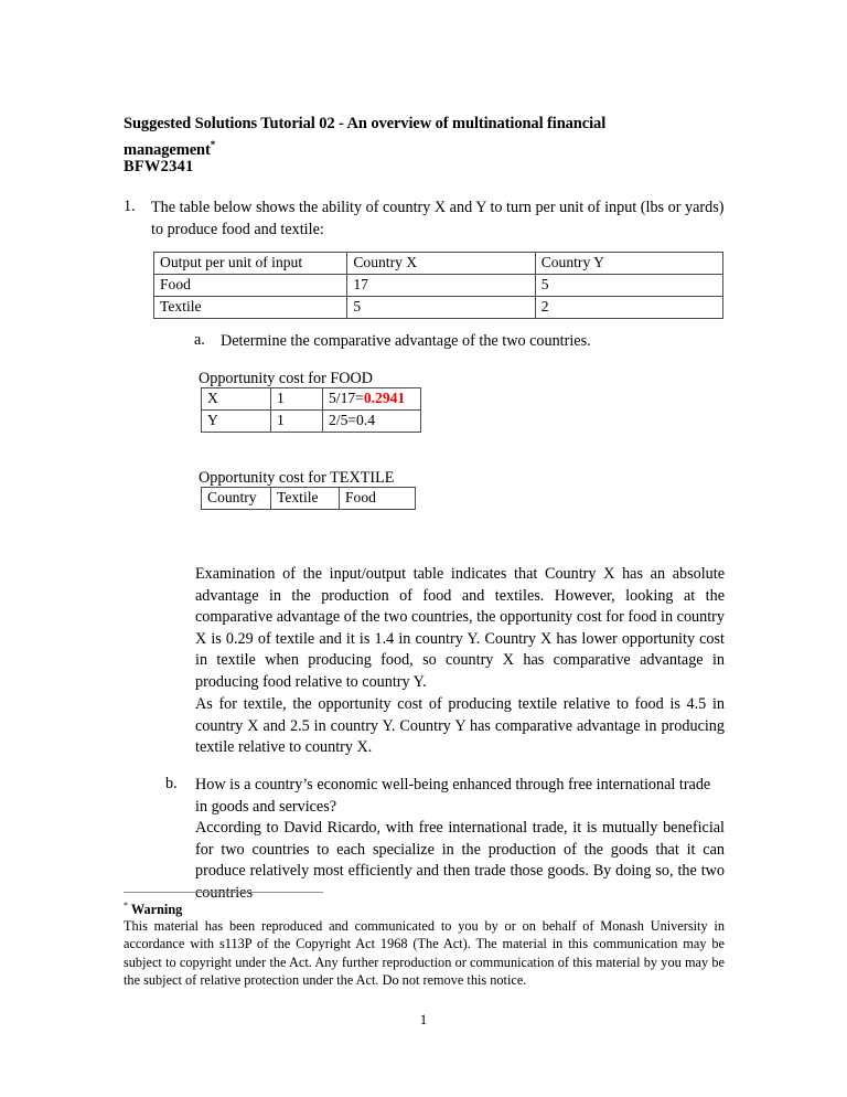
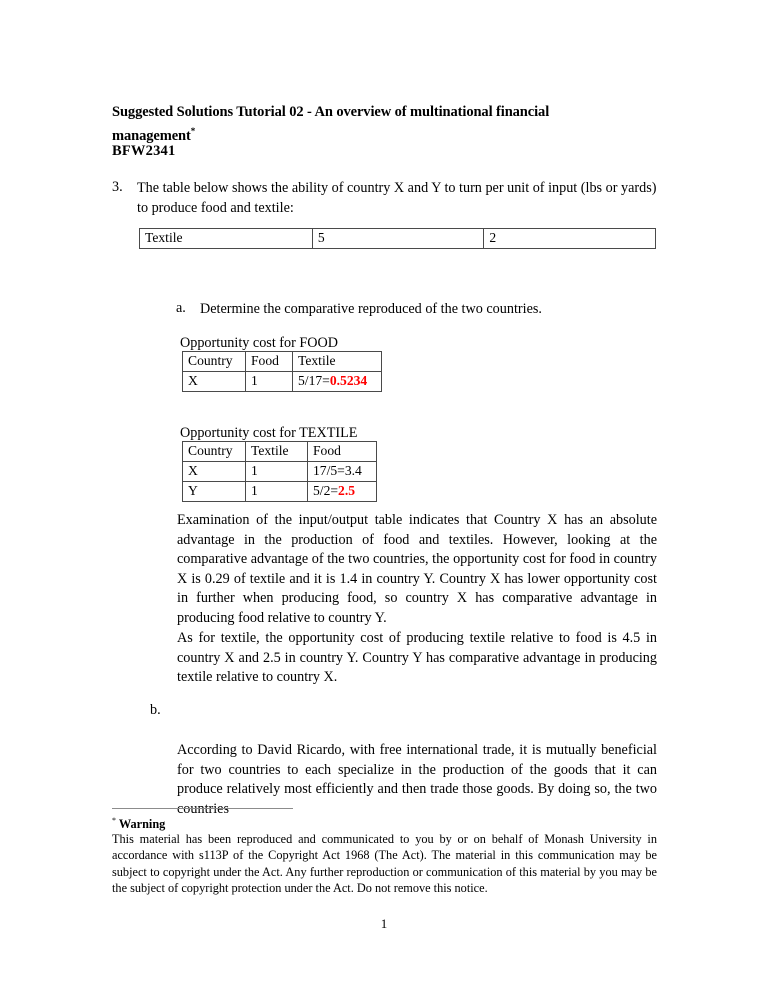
  Suggested Solutions Tutorial 02 - An overview of multinational financial management*
  BFW2341
- 1.
+ 3.
  The table below shows the ability of country X and Y to turn per unit of input (lbs or yards) to produce food and textile:
- Output per unit of input	Country X	Country Y
- Food	17	5
  Textile	5	2
  a.
- Determine the comparative advantage of the two countries.
+ Determine the comparative reproduced of the two countries.
  Opportunity cost for FOOD
+ Country	Food	Textile
- X	1	5/17=0.2941
+ X	1	5/17=0.5234
- Y	1	2/5=0.4
  Opportunity cost for TEXTILE
  Country	Textile	Food
+ X	1	17/5=3.4
+ Y	1	5/2=2.5
- Examination of the input/output table indicates that Country X has an absolute advantage in the production of food and textiles. However, looking at the comparative advantage of the two countries, the opportunity cost for food in country X is 0.29 of textile and it is 1.4 in country Y. Country X has lower opportunity cost in textile when producing food, so country X has comparative advantage in producing food relative to country Y.
+ Examination of the input/output table indicates that Country X has an absolute advantage in the production of food and textiles. However, looking at the comparative advantage of the two countries, the opportunity cost for food in country X is 0.29 of textile and it is 1.4 in country Y. Country X has lower opportunity cost in further when producing food, so country X has comparative advantage in producing food relative to country Y.
  As for textile, the opportunity cost of producing textile relative to food is 4.5 in country X and 2.5 in country Y. Country Y has comparative advantage in producing textile relative to country X.
  b.
- How is a country’s economic well-being enhanced through free international trade in goods and services?
  According to David Ricardo, with free international trade, it is mutually beneficial for two countries to each specialize in the production of the goods that it can produce relatively most efficiently and then trade those goods. By doing so, the two
  * Warning
- This material has been reproduced and communicated to you by or on behalf of Monash University in accordance with s113P of the Copyright Act 1968 (The Act). The material in this communication may be subject to copyright under the Act. Any further reproduction or communication of this material by you may be the subject of relative protection under the Act. Do not remove this notice.
+ This material has been reproduced and communicated to you by or on behalf of Monash University in accordance with s113P of the Copyright Act 1968 (The Act). The material in this communication may be subject to copyright under the Act. Any further reproduction or communication of this material by you may be the subject of copyright protection under the Act. Do not remove this notice.
  1
